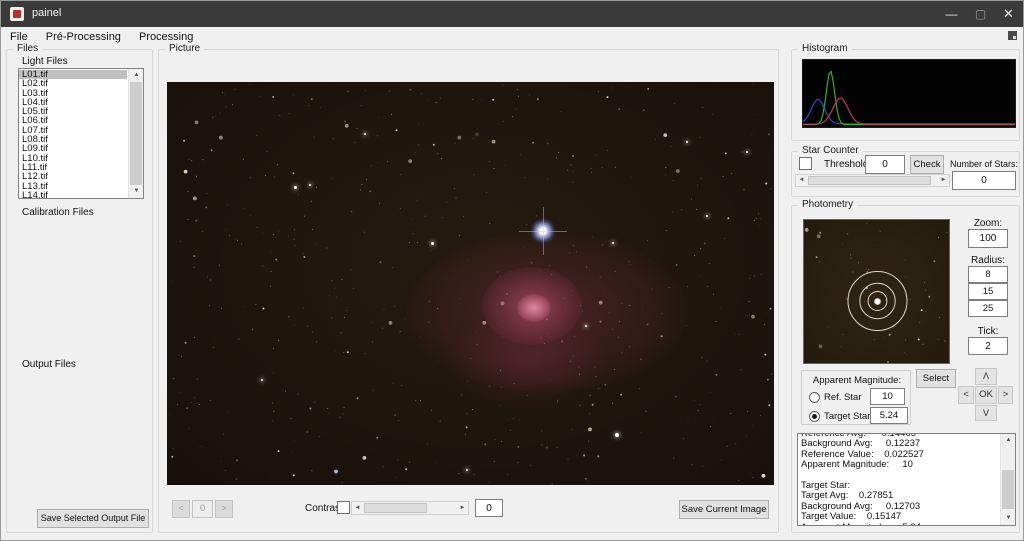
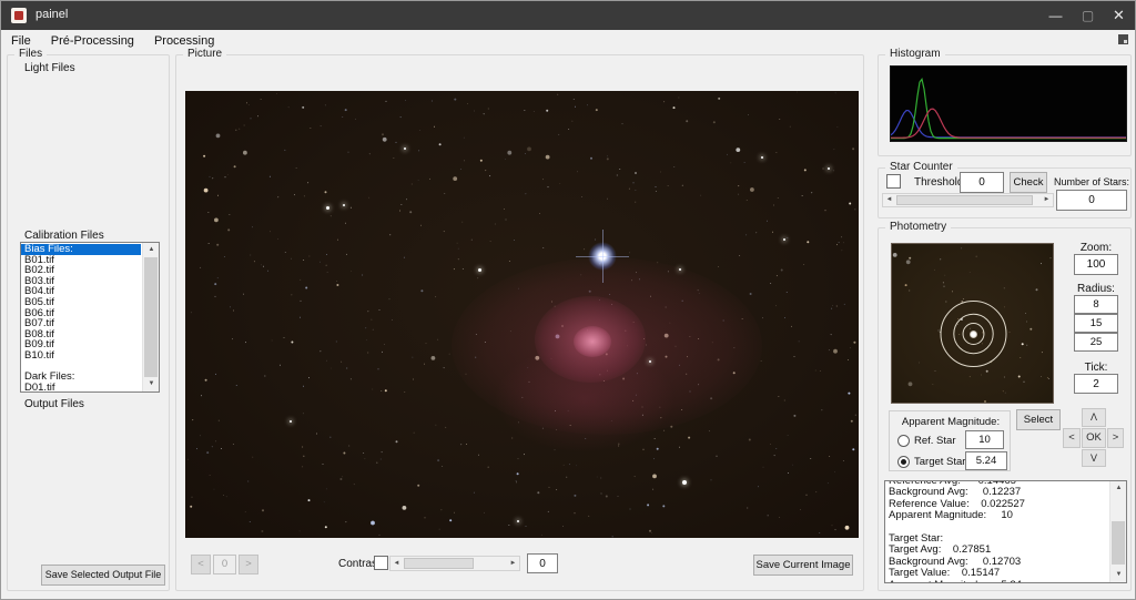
  painel
  —
  ▢
  ✕
  File Pré-Processing Processing
  Files
  Light Files
- L01.tif
- L02.tif
- L03.tif
- L04.tif
- L05.tif
- L06.tif
- L07.tif
- L08.tif
- L09.tif
- L10.tif
- L11.tif
- L12.tif
- L13.tif
- L14.tif
  Calibration Files
+ Bias Files:
+ B01.tif
+ B02.tif
+ B03.tif
+ B04.tif
+ B05.tif
+ B06.tif
+ B07.tif
+ B08.tif
+ B09.tif
+ B10.tif
+ Dark Files:
+ D01.tif
  Output Files
  Save Selected Output File
  Picture
  <
  0
  >
  Contra
  0
  Save Current Image
  Histogram
  Star Counter
  Threshol
  0
  Check
  Number of Stars:
  0
  Photometry
  Zoom:
  100
  Radius:
  8
  15
  25
  Tick:
  2
  Apparent Magnitude:
  Ref. Star
  10
  Target Star
  5.24
  Select
  Λ
  <
  OK
  >
  V
  Reference Avg: 0.14465
  Background Avg: 0.12237
  Reference Value: 0.022527
  Apparent Magnitude: 10
  Target Star:
  Target Avg: 0.27851
  Background Avg: 0.12703
  Target Value: 0.15147
